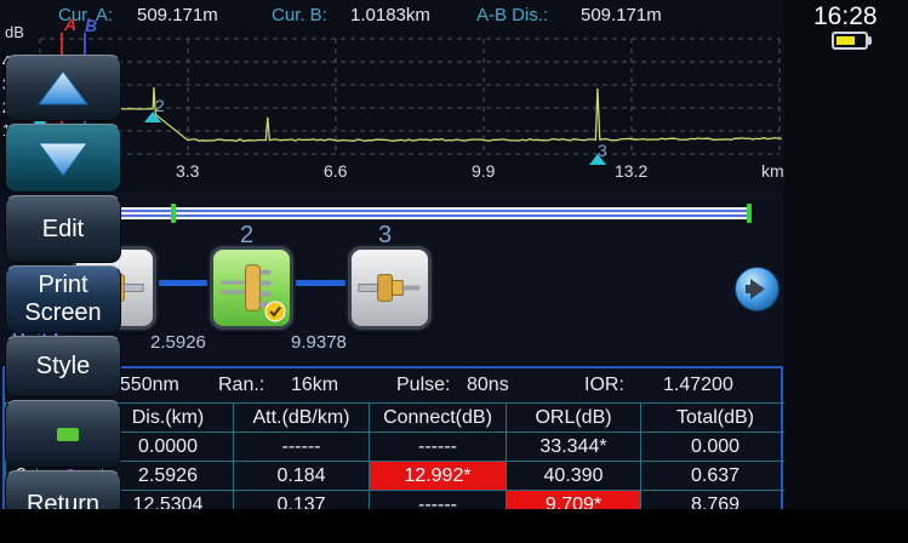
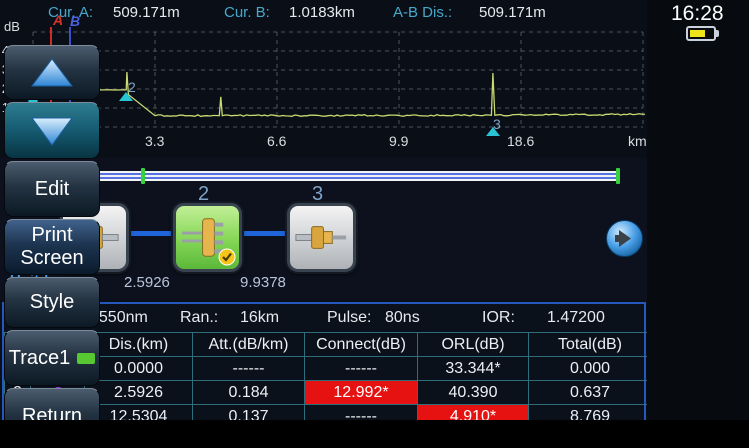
  Cur. A:
  509.171m
  Cur. B:
  1.0183km
  A-B Dis.:
  509.171m
  dB
  A
  B
  2
  3
  3.3
  6.6
  9.9
- 13.2
+ 18.6
  km
  2
  3
  2.5926
  9.9378
  550nm
  Ran.:
  16km
  Pulse:
  80ns
  IOR:
  1.47200
  		Dis.(km)	Att.(dB/km)	Connect(dB)	ORL(dB)	Total(dB)
  		0.0000	------	------	33.344*	0.000
  		2.5926	0.184	12.992*	40.390	0.637
- 		12.5304	0.137	------	9.709*	8.769
+ 		12.5304	0.137	------	4.910*	8.769
  16:28
  Edit
  Print Screen
  Style
+ Trace1
  Return
